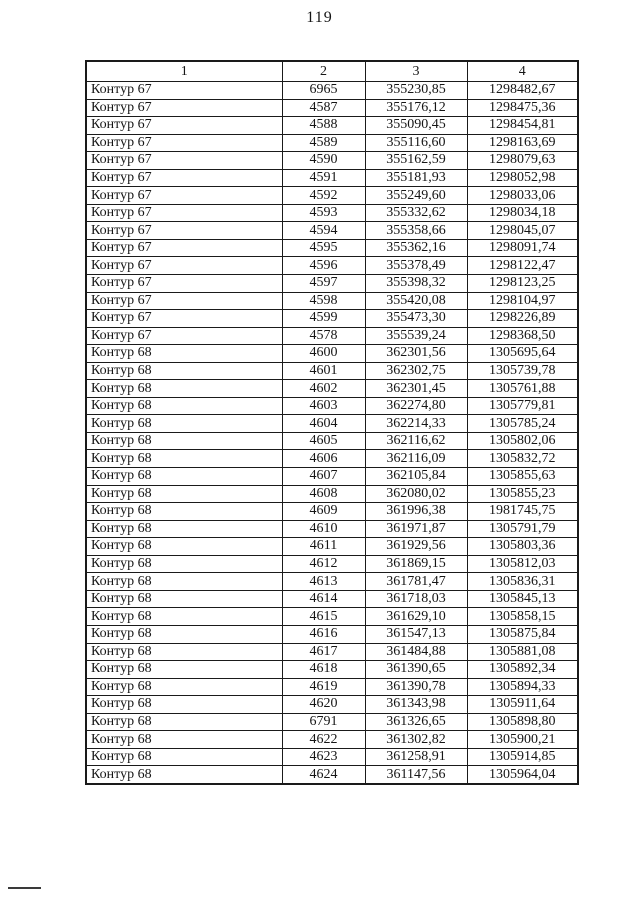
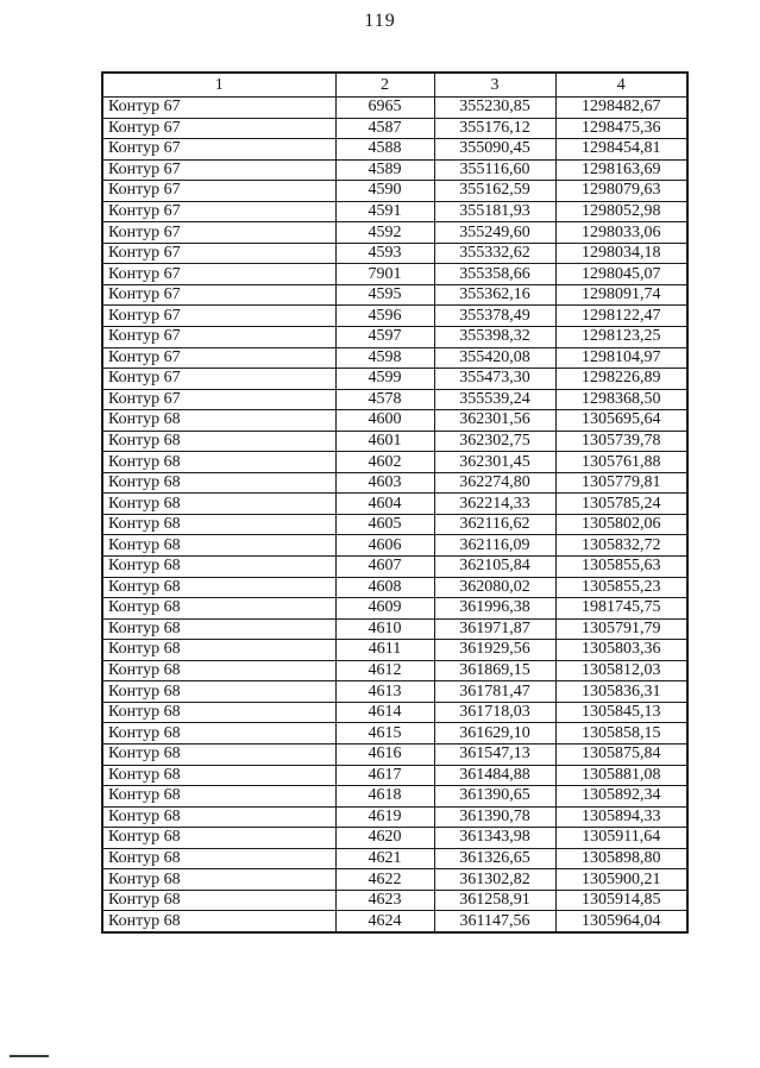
  119
  1	2	3	4
  Контур 67	6965	355230,85	1298482,67
  Контур 67	4587	355176,12	1298475,36
  Контур 67	4588	355090,45	1298454,81
  Контур 67	4589	355116,60	1298163,69
  Контур 67	4590	355162,59	1298079,63
  Контур 67	4591	355181,93	1298052,98
  Контур 67	4592	355249,60	1298033,06
  Контур 67	4593	355332,62	1298034,18
- Контур 67	4594	355358,66	1298045,07
+ Контур 67	7901	355358,66	1298045,07
  Контур 67	4595	355362,16	1298091,74
  Контур 67	4596	355378,49	1298122,47
  Контур 67	4597	355398,32	1298123,25
  Контур 67	4598	355420,08	1298104,97
  Контур 67	4599	355473,30	1298226,89
  Контур 67	4578	355539,24	1298368,50
  Контур 68	4600	362301,56	1305695,64
  Контур 68	4601	362302,75	1305739,78
  Контур 68	4602	362301,45	1305761,88
  Контур 68	4603	362274,80	1305779,81
  Контур 68	4604	362214,33	1305785,24
  Контур 68	4605	362116,62	1305802,06
  Контур 68	4606	362116,09	1305832,72
  Контур 68	4607	362105,84	1305855,63
  Контур 68	4608	362080,02	1305855,23
  Контур 68	4609	361996,38	1981745,75
  Контур 68	4610	361971,87	1305791,79
  Контур 68	4611	361929,56	1305803,36
  Контур 68	4612	361869,15	1305812,03
  Контур 68	4613	361781,47	1305836,31
  Контур 68	4614	361718,03	1305845,13
  Контур 68	4615	361629,10	1305858,15
  Контур 68	4616	361547,13	1305875,84
  Контур 68	4617	361484,88	1305881,08
  Контур 68	4618	361390,65	1305892,34
  Контур 68	4619	361390,78	1305894,33
  Контур 68	4620	361343,98	1305911,64
- Контур 68	6791	361326,65	1305898,80
+ Контур 68	4621	361326,65	1305898,80
  Контур 68	4622	361302,82	1305900,21
  Контур 68	4623	361258,91	1305914,85
  Контур 68	4624	361147,56	1305964,04
